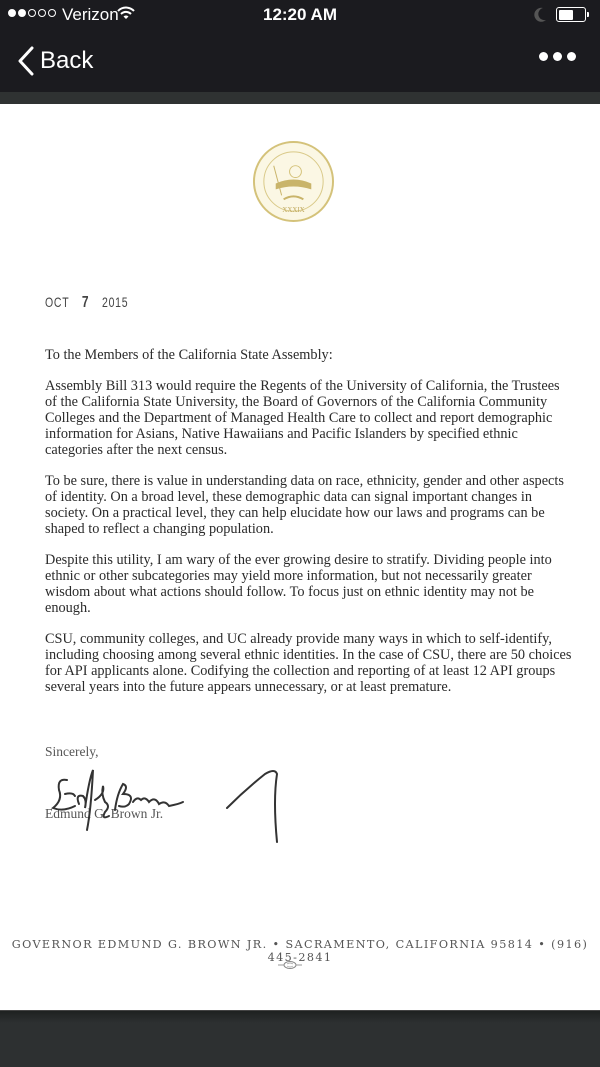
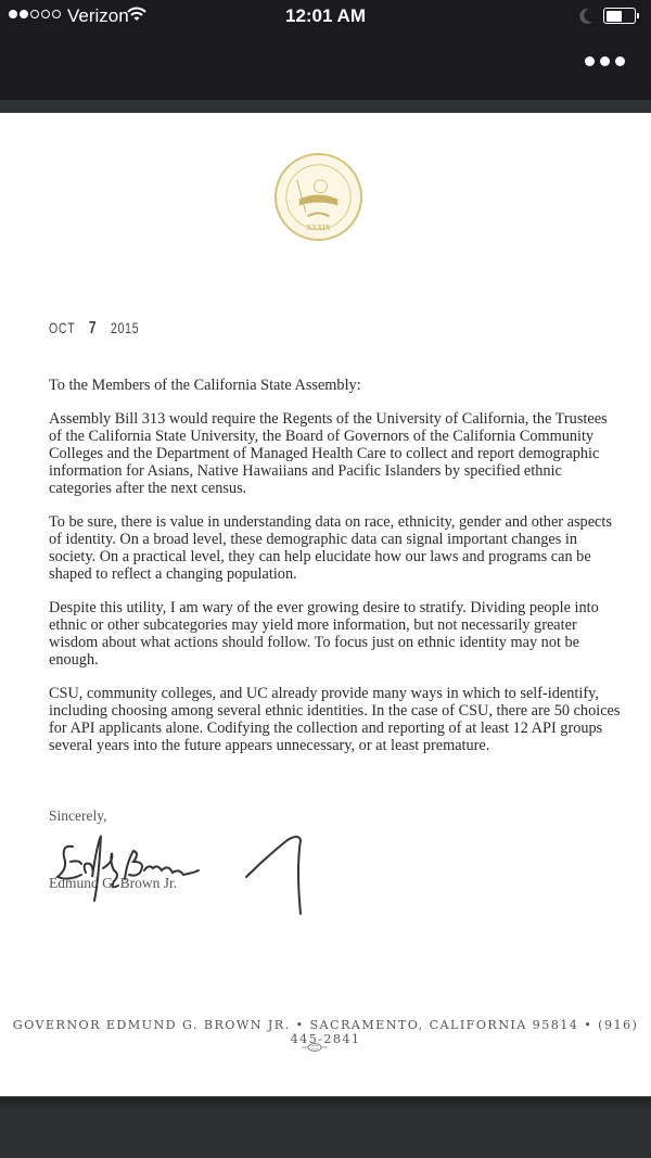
  Verizon
- 12:20 AM
+ 12:01 AM
- Back
  OCT 7 2015
  To the Members of the California State Assembly:
  Assembly Bill 313 would require the Regents of the University of California, the Trustees of the California State University, the Board of Governors of the California Community Colleges and the Department of Managed Health Care to collect and report demographic information for Asians, Native Hawaiians and Pacific Islanders by specified ethnic categories after the next census.
  To be sure, there is value in understanding data on race, ethnicity, gender and other aspects of identity. On a broad level, these demographic data can signal important changes in society. On a practical level, they can help elucidate how our laws and programs can be shaped to reflect a changing population.
  Despite this utility, I am wary of the ever growing desire to stratify. Dividing people into ethnic or other subcategories may yield more information, but not necessarily greater wisdom about what actions should follow. To focus just on ethnic identity may not be enough.
  CSU, community colleges, and UC already provide many ways in which to self-identify, including choosing among several ethnic identities. In the case of CSU, there are 50 choices for API applicants alone. Codifying the collection and reporting of at least 12 API groups several years into the future appears unnecessary, or at least premature.
  Sincerely,
  Edmund G. Brown Jr.
  GOVERNOR EDMUND G. BROWN JR. • SACRAMENTO, CALIFORNIA 95814 • (916) 445-2841
